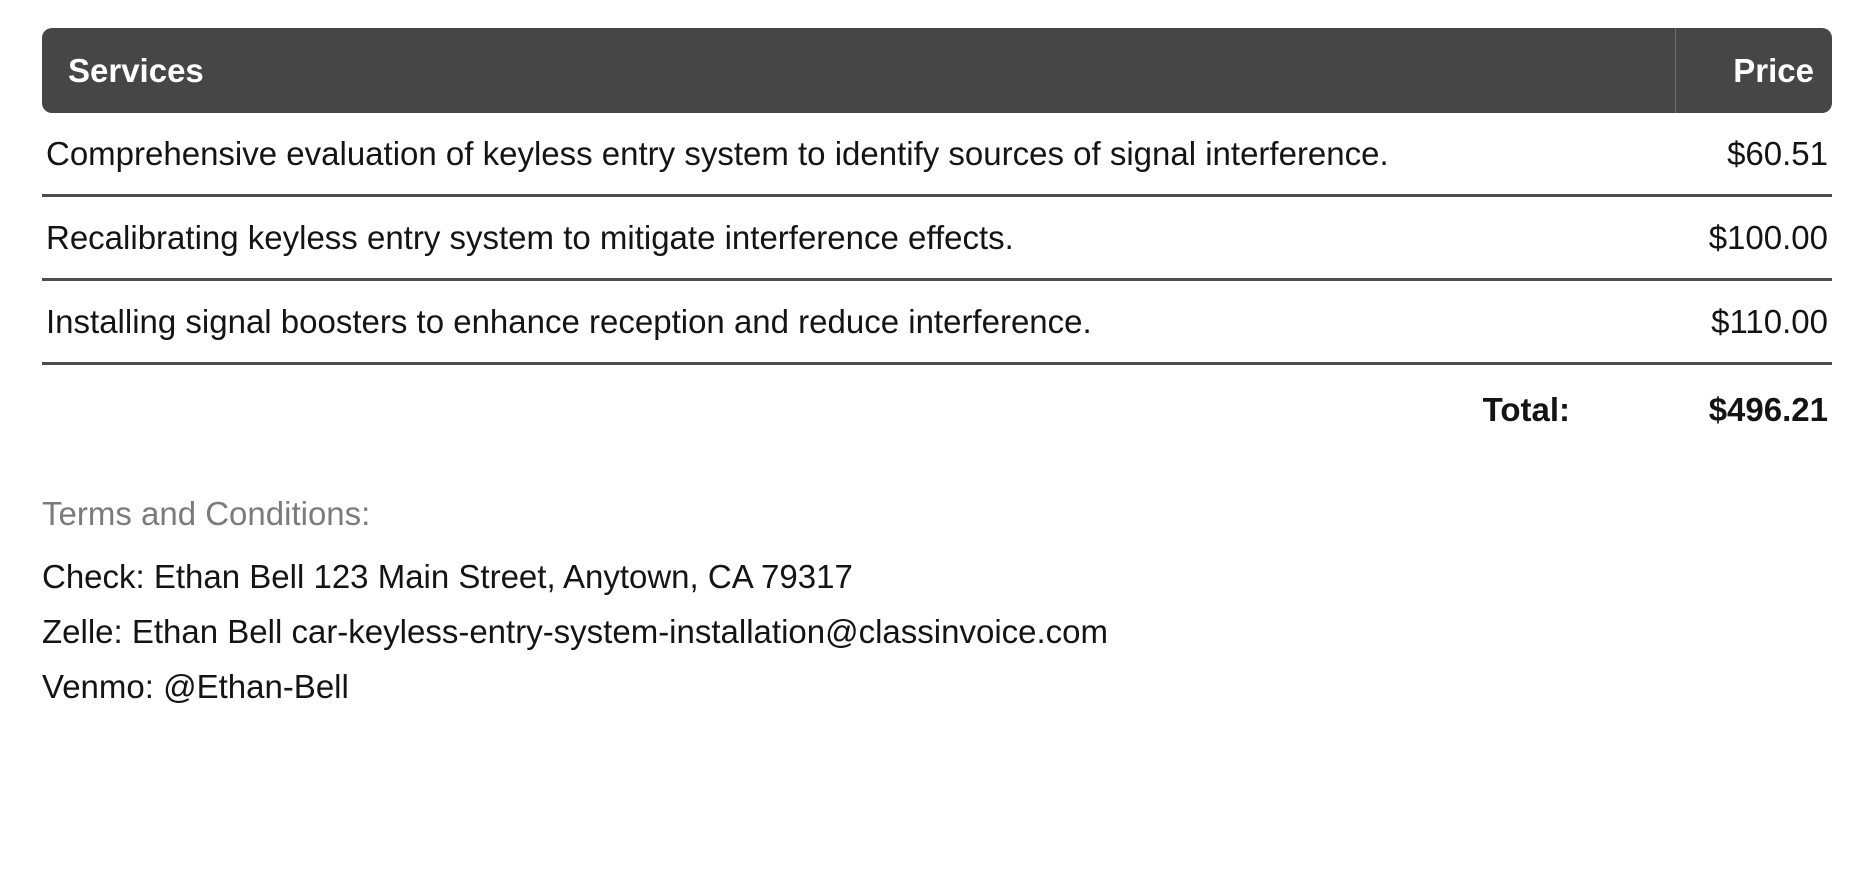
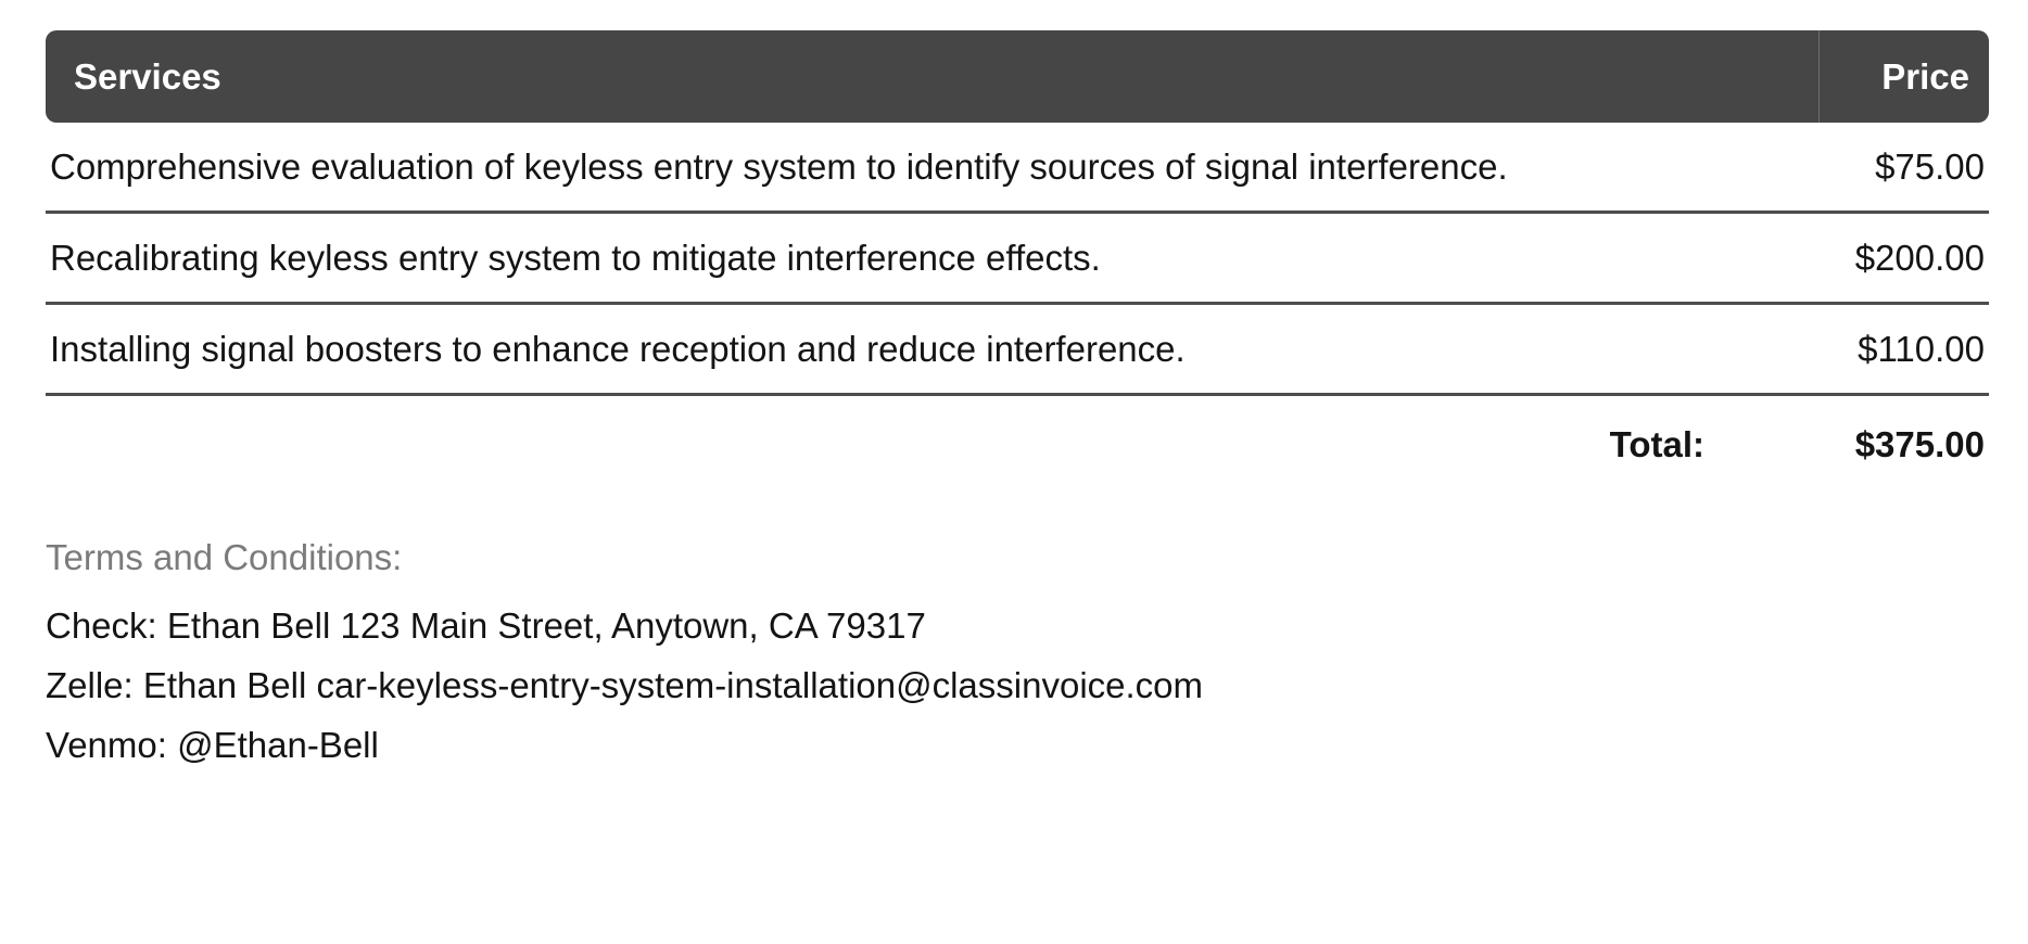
  Services
  Price
  Comprehensive evaluation of keyless entry system to identify sources of signal interference.
- $60.51
+ $75.00
  Recalibrating keyless entry system to mitigate interference effects.
- $100.00
+ $200.00
  Installing signal boosters to enhance reception and reduce interference.
  $110.00
  Total:
- $496.21
+ $375.00
  Terms and Conditions:
  Check: Ethan Bell 123 Main Street, Anytown, CA 79317
  Zelle: Ethan Bell car-keyless-entry-system-installation@classinvoice.com
  Venmo: @Ethan-Bell
